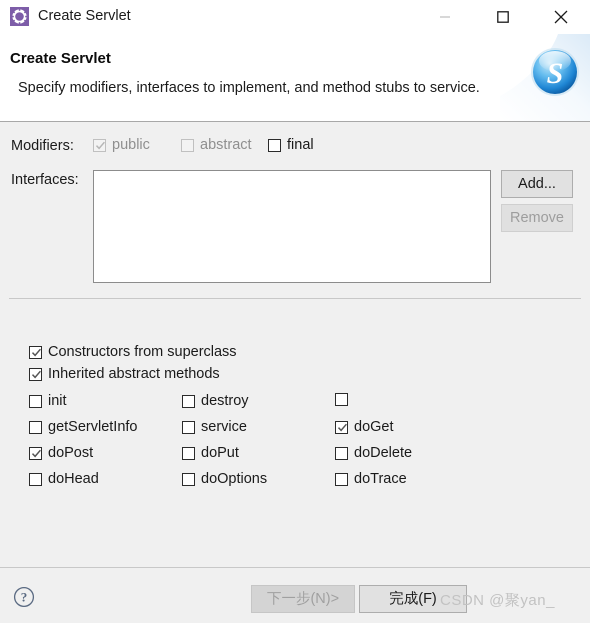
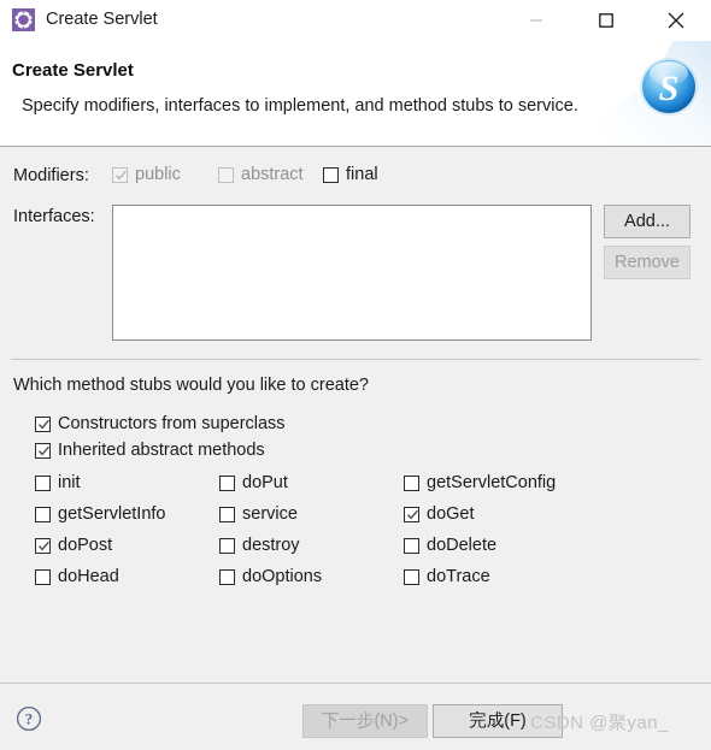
  Create Servlet
  Create Servlet
  Specify modifiers, interfaces to implement, and method stubs to service.
  S
  Modifiers:
  public
  abstract
  final
  Interfaces:
  Add...
  Remove
+ Which method stubs would you like to create?
  Constructors from superclass
  Inherited abstract methods
  init
  getServletInfo
  doPost
  doHead
- destroy
+ doPut
  service
- doPut
+ destroy
  doOptions
+ getServletConfig
  doGet
  doDelete
  doTrace
  ?
  下一步(N)>
  完成(F)
  CSDN @聚yan_
